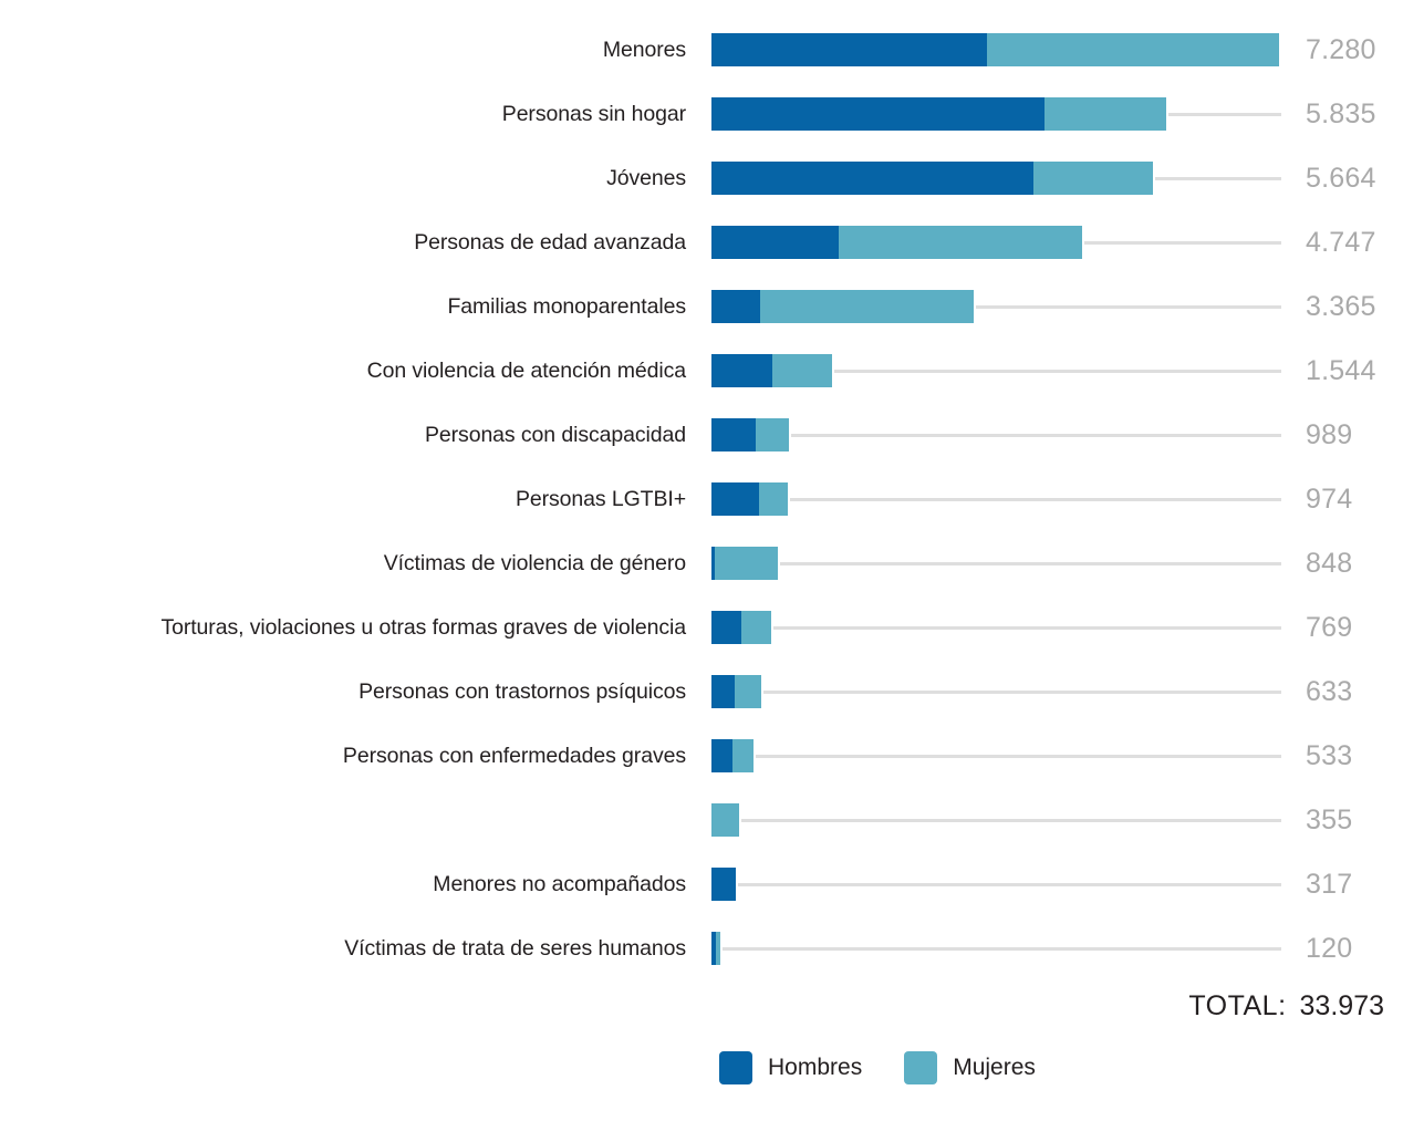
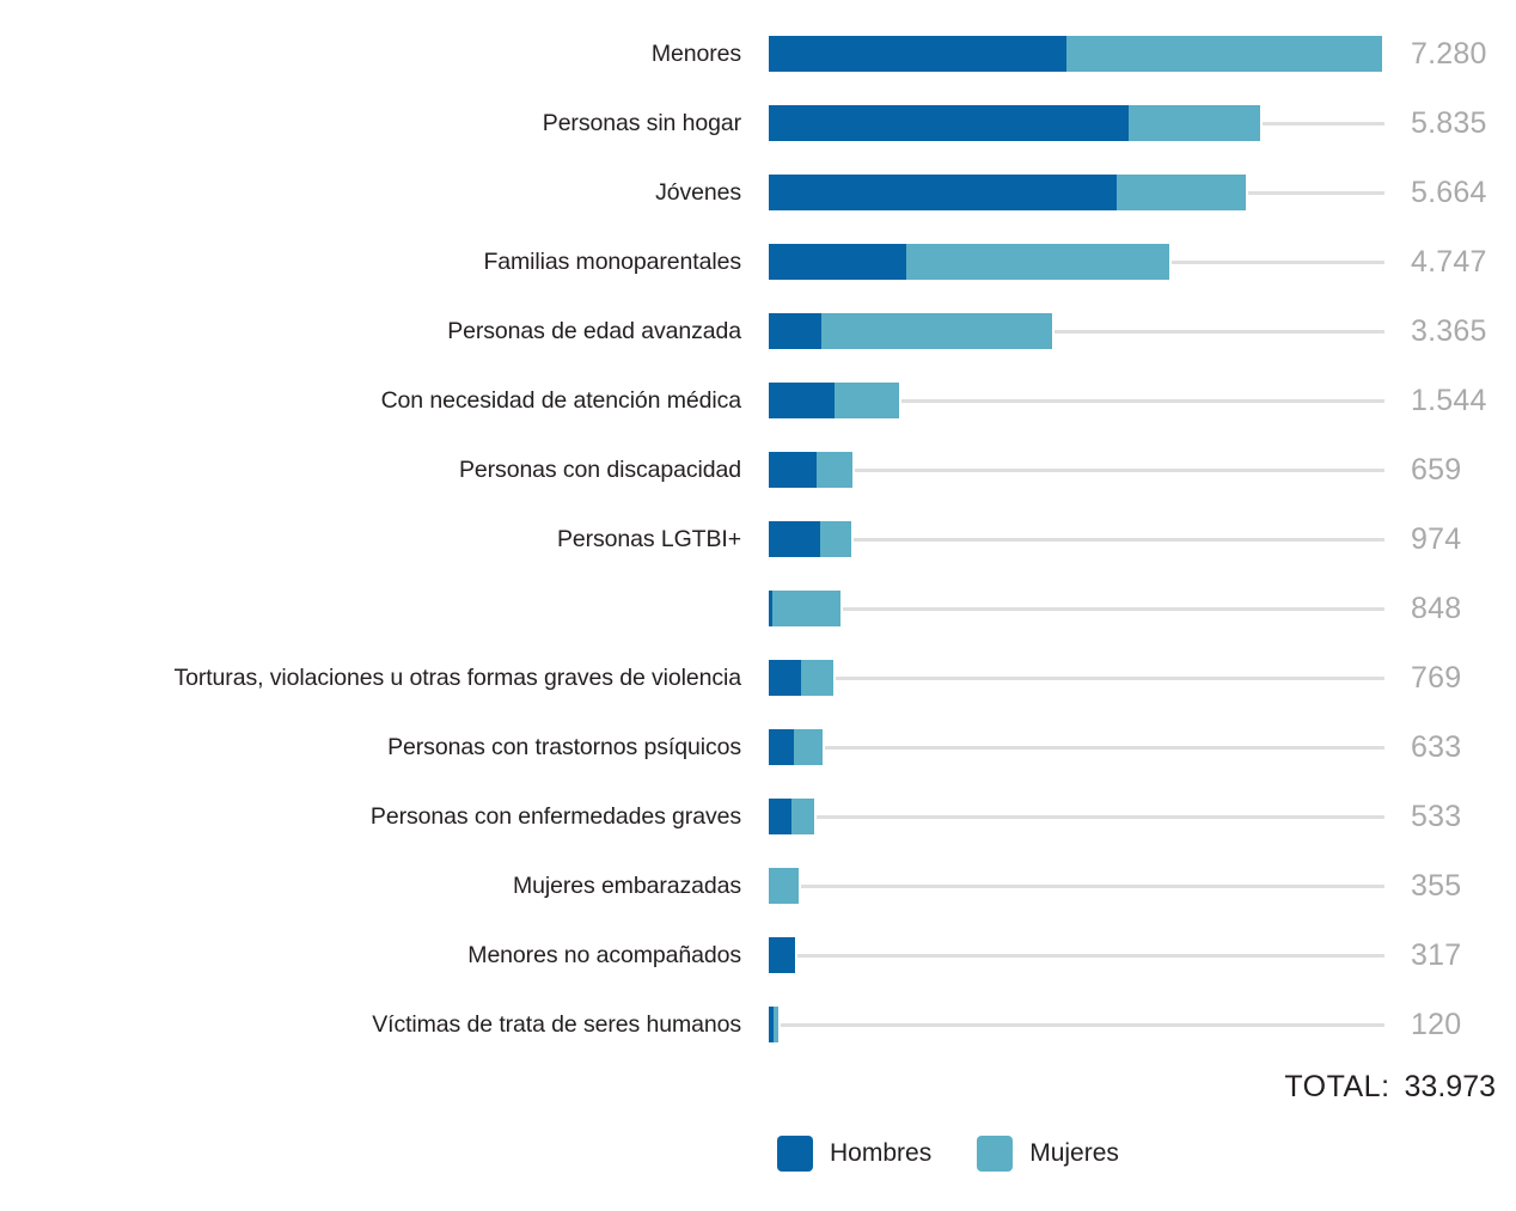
  Menores
  7.280
  Personas sin hogar
  5.835
  Jóvenes
  5.664
- Personas de edad avanzada
+ Familias monoparentales
  4.747
- Familias monoparentales
+ Personas de edad avanzada
  3.365
- Con violencia de atención médica
+ Con necesidad de atención médica
  1.544
  Personas con discapacidad
- 989
+ 659
  Personas LGTBI+
  974
- Víctimas de violencia de género
  848
  Torturas, violaciones u otras formas graves de violencia
  769
  Personas con trastornos psíquicos
  633
  Personas con enfermedades graves
  533
+ Mujeres embarazadas
  355
  Menores no acompañados
  317
  Víctimas de trata de seres humanos
  120
  TOTAL: 33.973
  Hombres
  Mujeres
